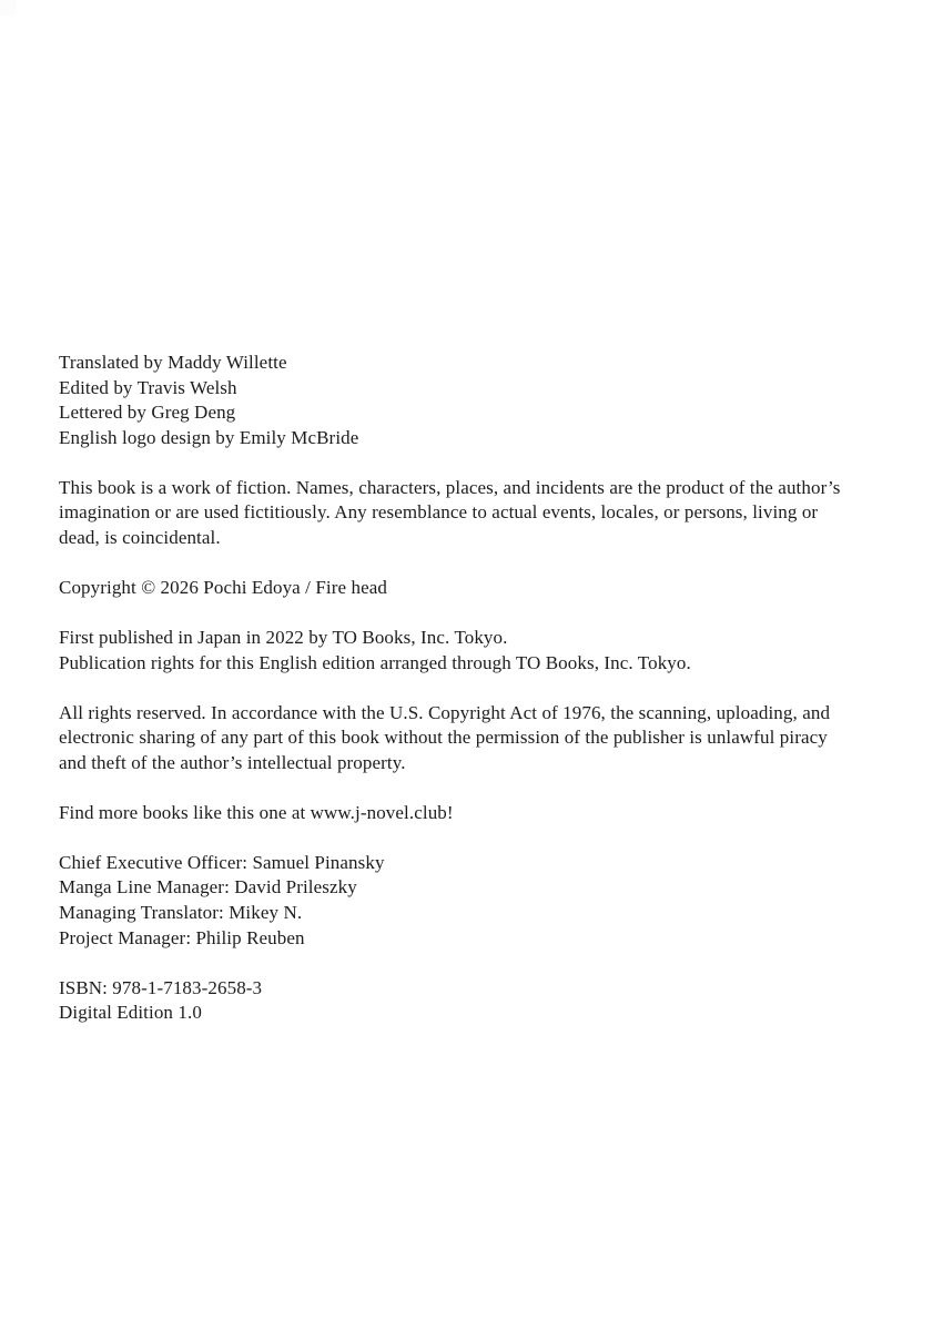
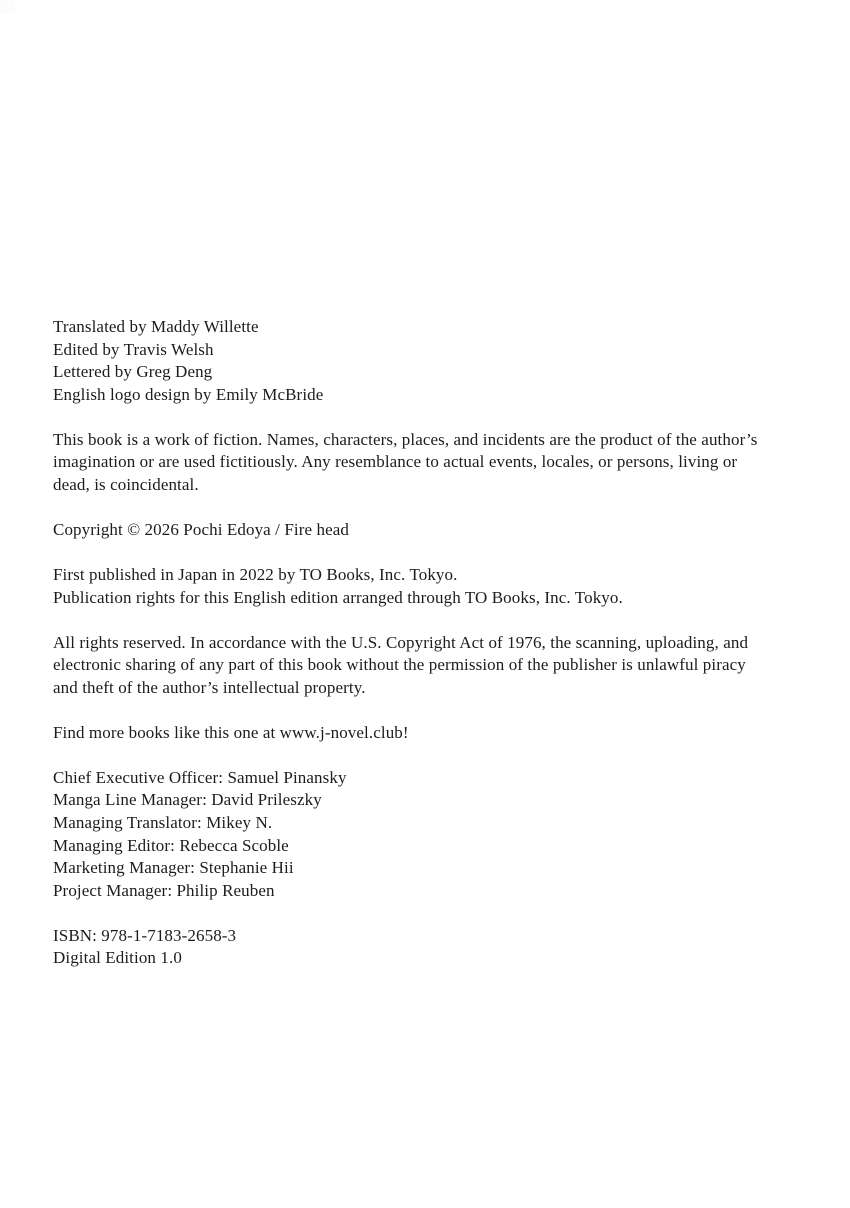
  Translated by Maddy Willette
  Edited by Travis Welsh
  Lettered by Greg Deng
  English logo design by Emily McBride
  This book is a work of fiction. Names, characters, places, and incidents are the product of the author’s imagination or are used fictitiously. Any resemblance to actual events, locales, or persons, living or dead, is coincidental.
  Copyright © 2026 Pochi Edoya / Fire head
  First published in Japan in 2022 by TO Books, Inc. Tokyo.
  Publication rights for this English edition arranged through TO Books, Inc. Tokyo.
  All rights reserved. In accordance with the U.S. Copyright Act of 1976, the scanning, uploading, and electronic sharing of any part of this book without the permission of the publisher is unlawful piracy and theft of the author’s intellectual property.
  Find more books like this one at www.j-novel.club!
  Chief Executive Officer: Samuel Pinansky
  Manga Line Manager: David Prileszky
  Managing Translator: Mikey N.
+ Managing Editor: Rebecca Scoble
+ Marketing Manager: Stephanie Hii
  Project Manager: Philip Reuben
  ISBN: 978-1-7183-2658-3
  Digital Edition 1.0
